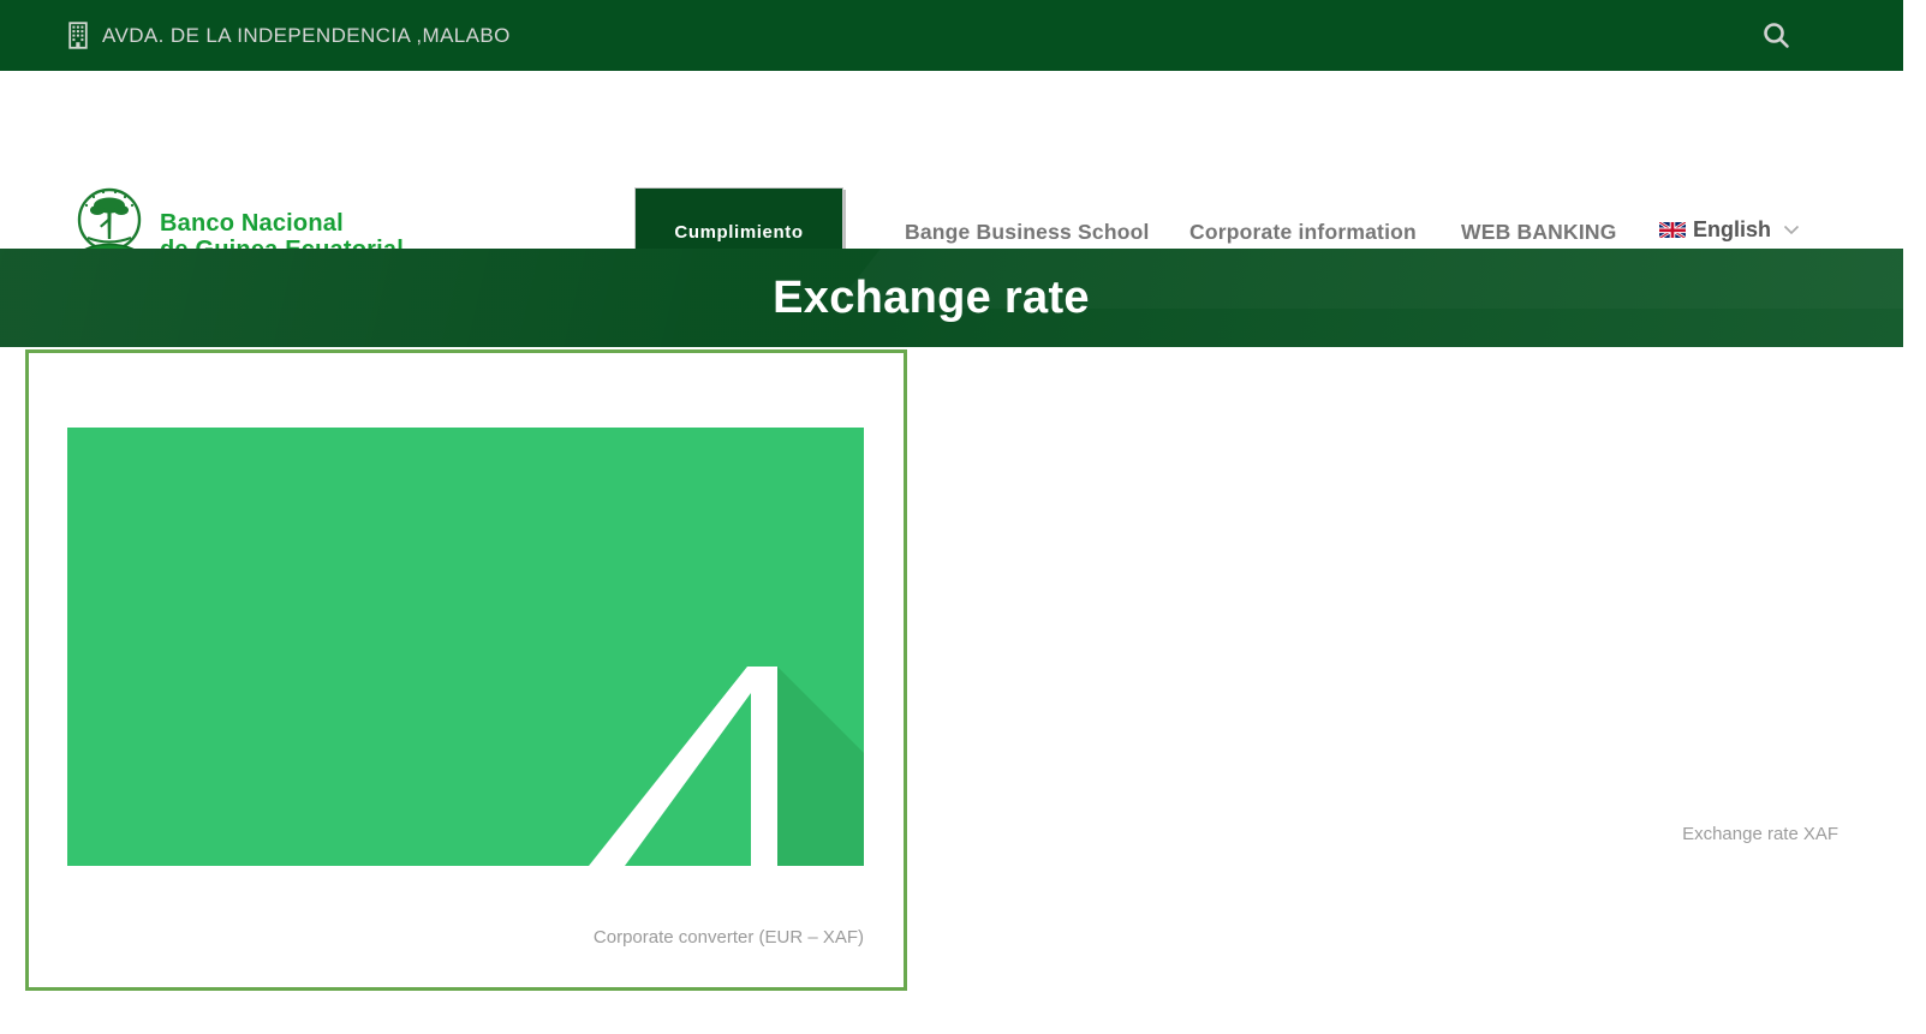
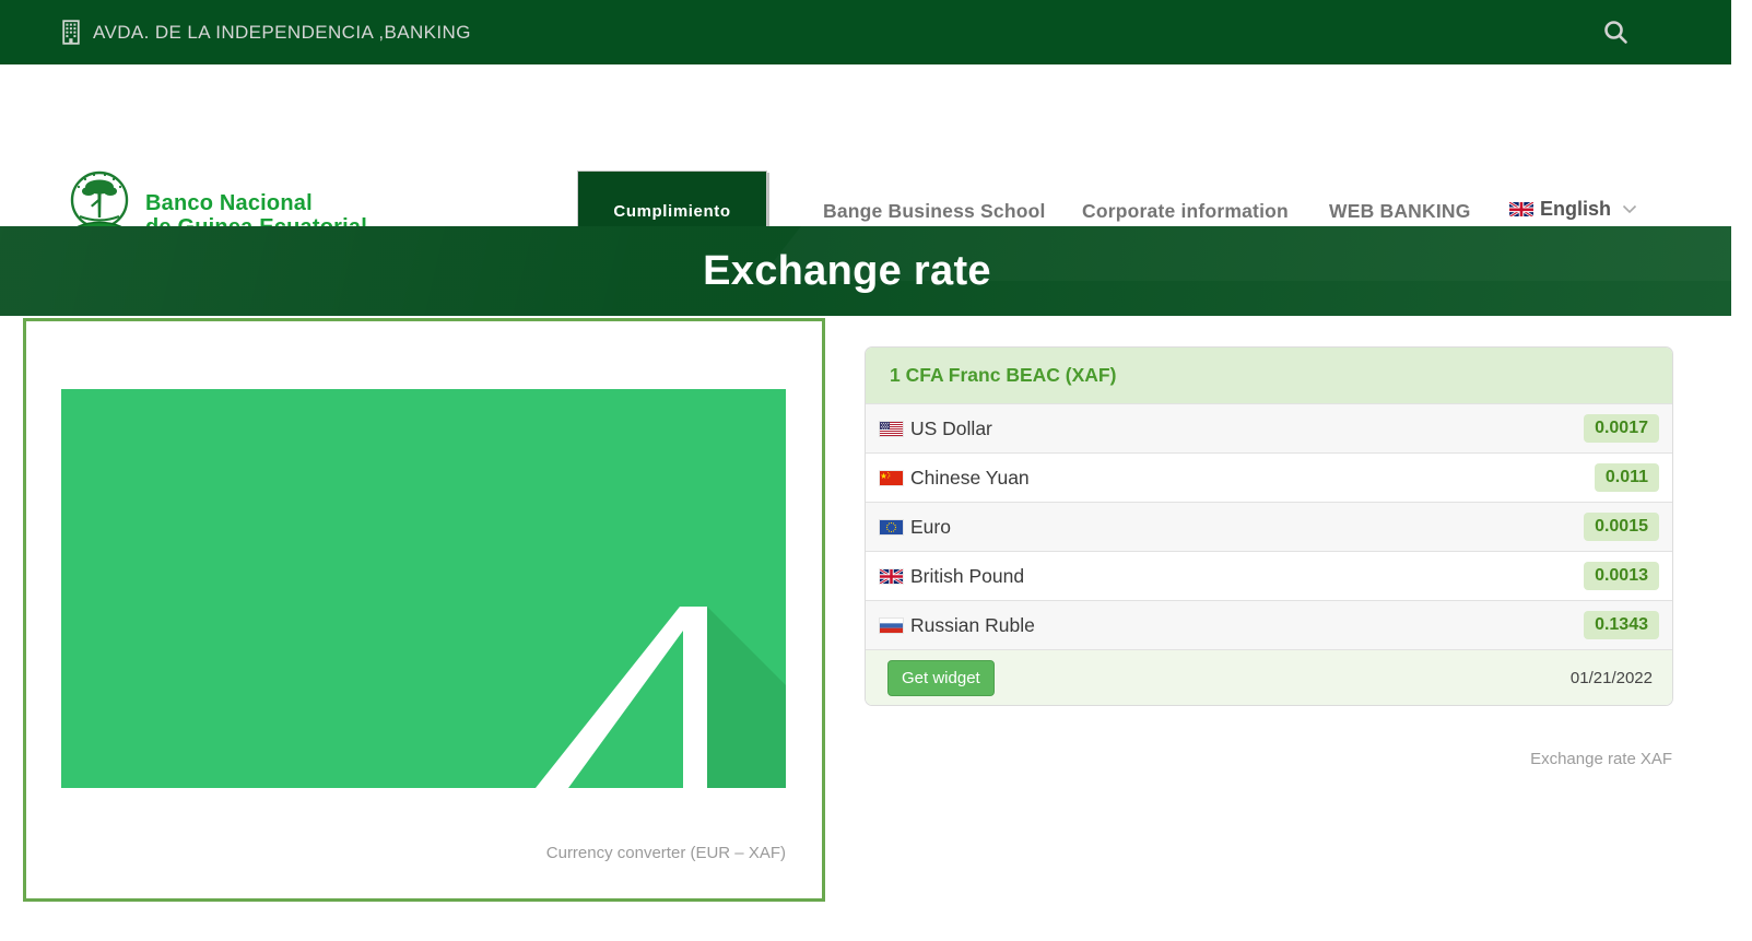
- AVDA. DE LA INDEPENDENCIA ,MALABO
+ AVDA. DE LA INDEPENDENCIA ,BANKING
  Banco Nacional
  Cumplimiento
  Bange Business School
  Corporate information
  WEB BANKING
  English
  Exchange rate
- Corporate converter (EUR – XAF)
+ Currency converter (EUR – XAF)
+ 1 CFA Franc BEAC (XAF)
+ US Dollar
+ 0.0017
+ Chinese Yuan
+ 0.011
+ Euro
+ 0.0015
+ British Pound
+ 0.0013
+ Russian Ruble
+ 0.1343
+ Get widget
+ 01/21/2022
  Exchange rate
  XAF
